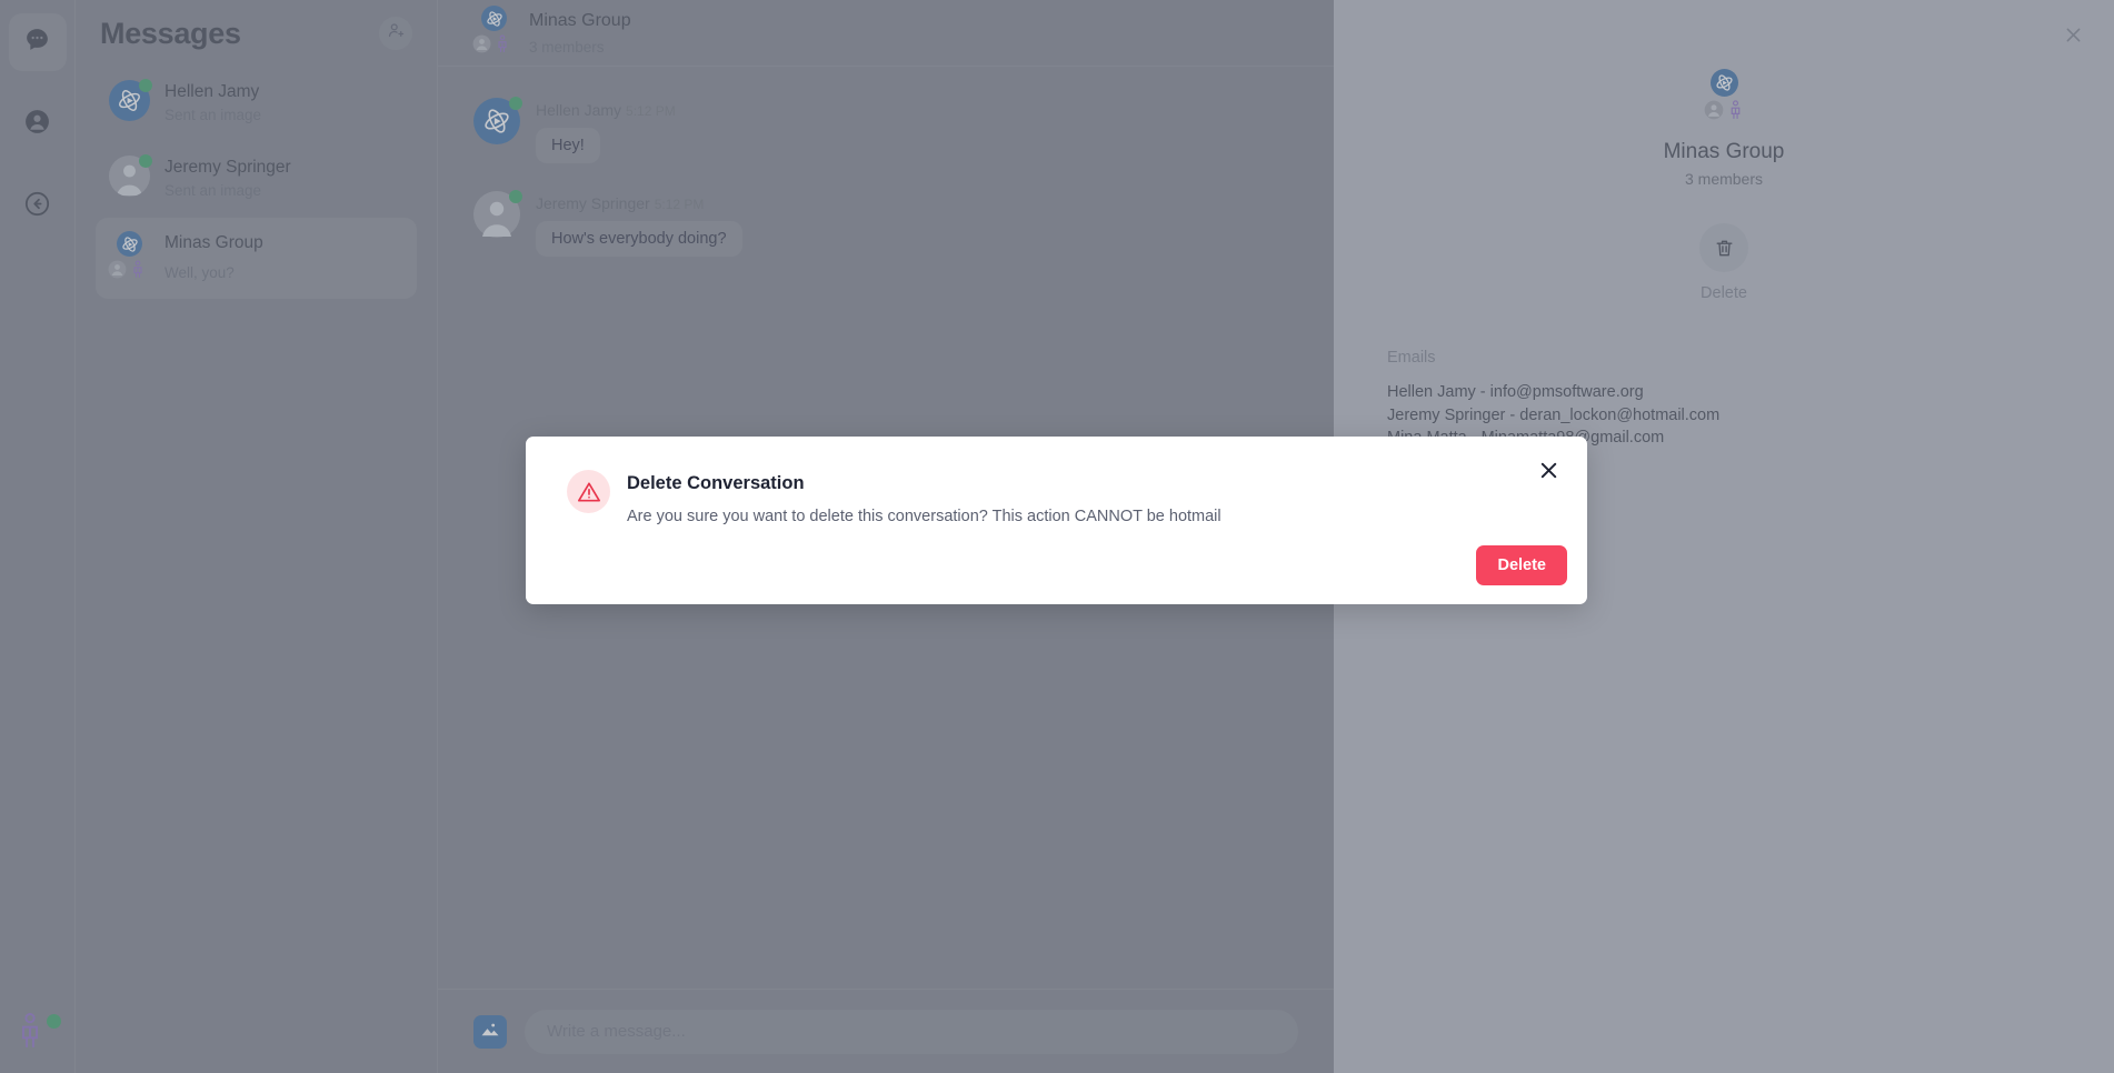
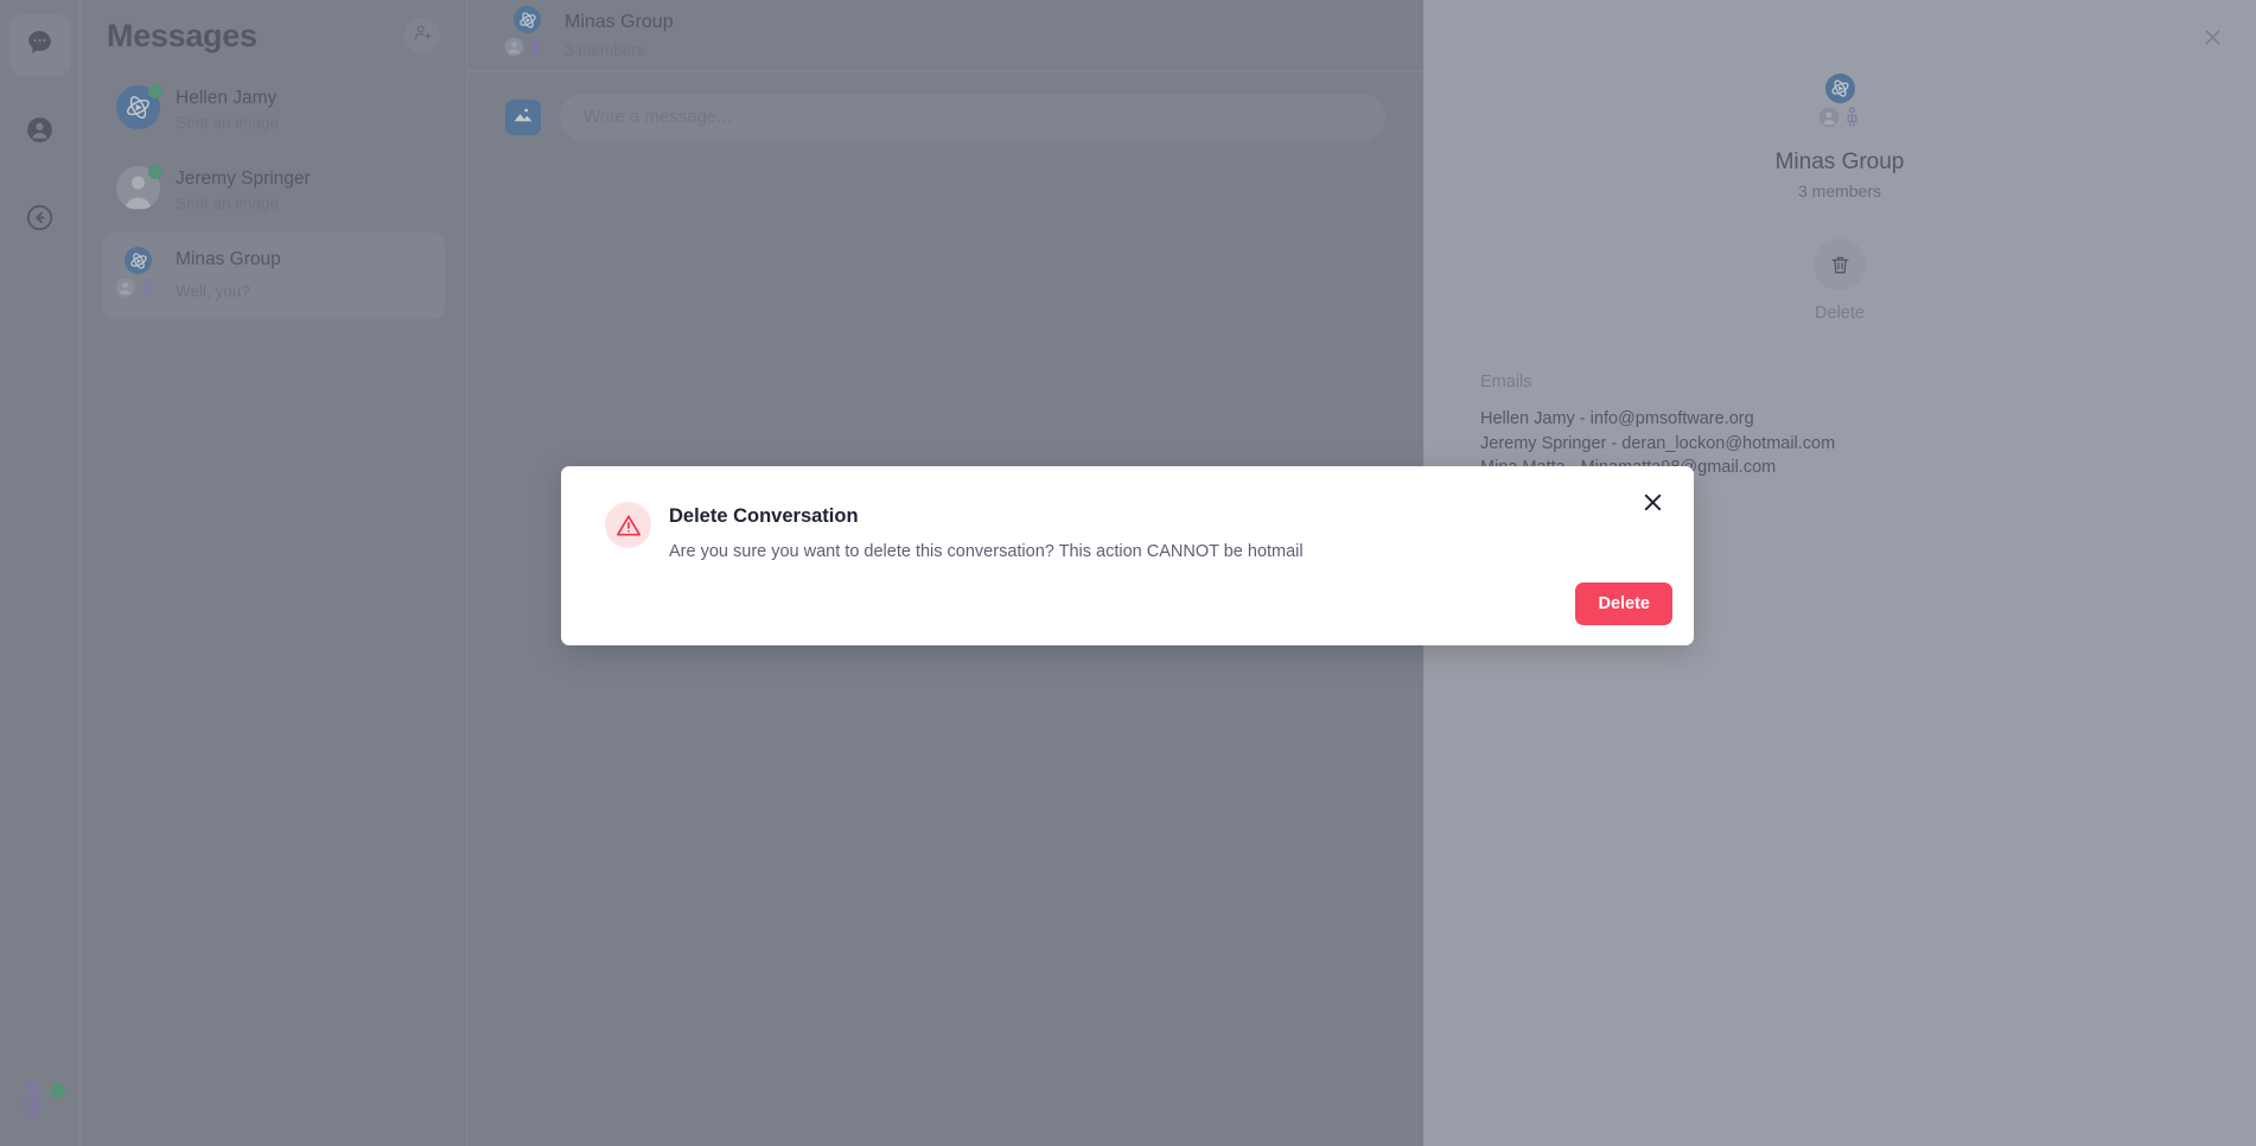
  Messages
  Hellen Jamy
  Jeremy Springer
  Minas Group
  Minas Group
- Hey!
- How's everybody doing?
  Minas Group
  3 members
  Delete
  Emails
  Hellen Jamy - info@pmsoftware.org
  Jeremy Springer - deran_lockon@hotmail.com
  Delete Conversation
  Are you sure you want to delete this conversation? This action CANNOT be hotmail
  Delete
